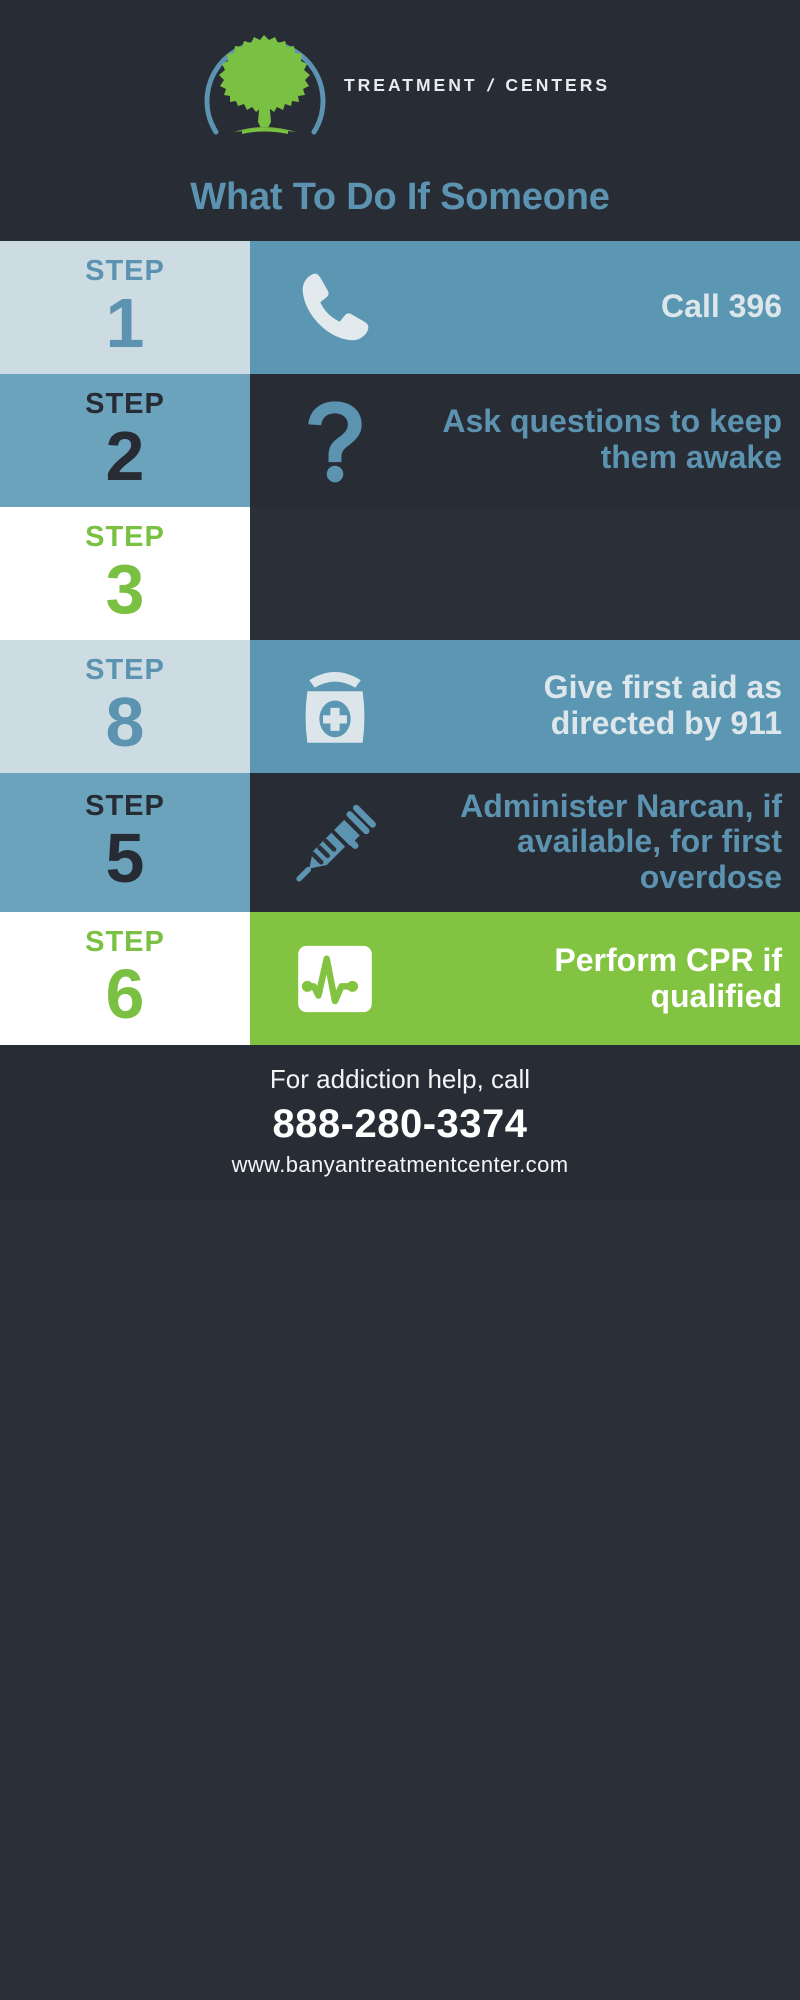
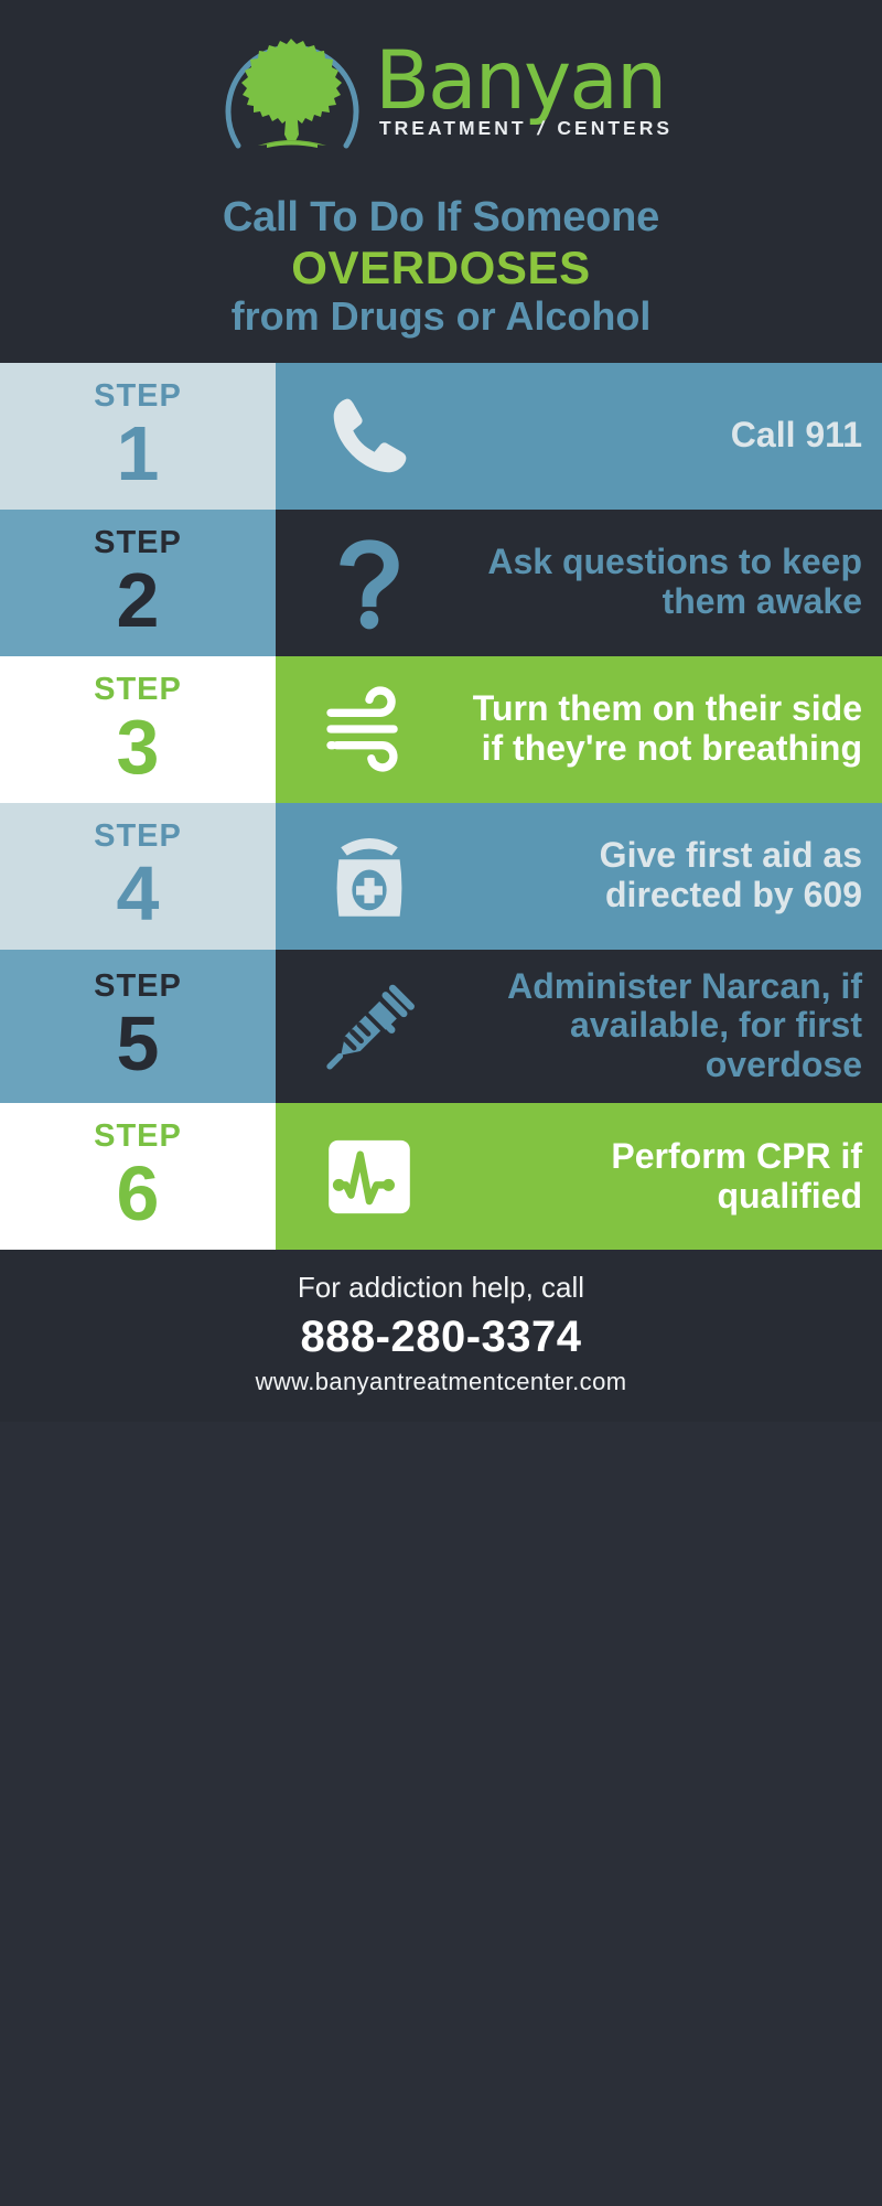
+ Banyan
  TREATMENT
  CENTERS
- What To Do If Someone
+ Call To Do If Someone
+ OVERDOSES
+ from Drugs or Alcohol
  STEP
  1
- Call 396
+ Call 911
  STEP
  2
  Ask questions to keep them awake
  STEP
  3
+ Turn them on their side if they're not breathing
  STEP
- 8
+ 4
- Give first aid as directed by 911
+ Give first aid as directed by 609
  STEP
  5
  Administer Narcan, if available, for first overdose
  STEP
  6
  Perform CPR if qualified
  For addiction help, call
  888-280-3374
  www.banyantreatmentcenter.com
